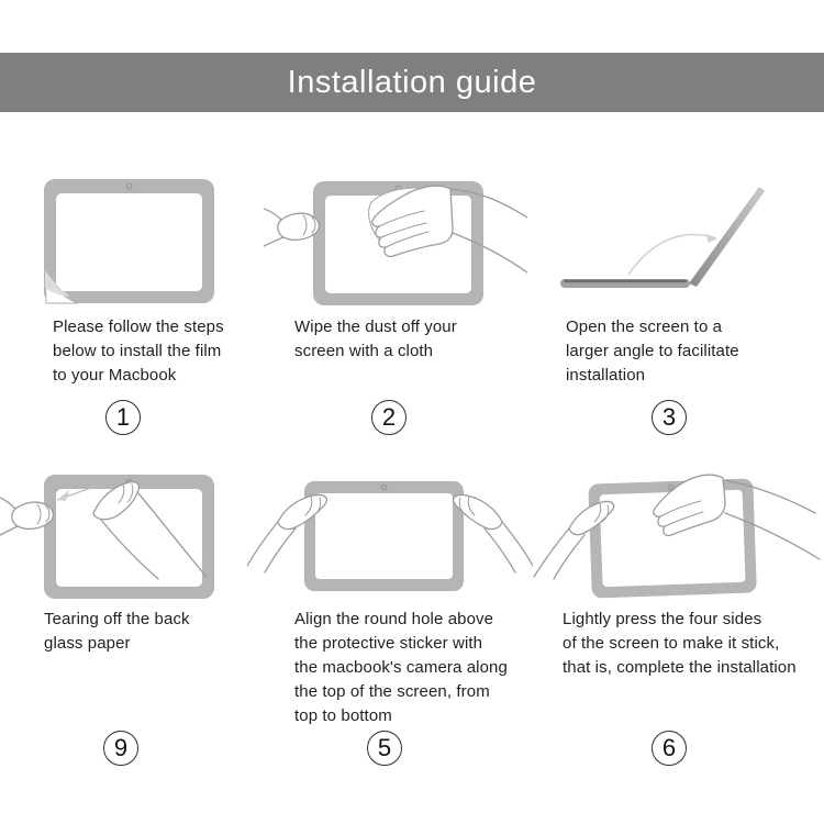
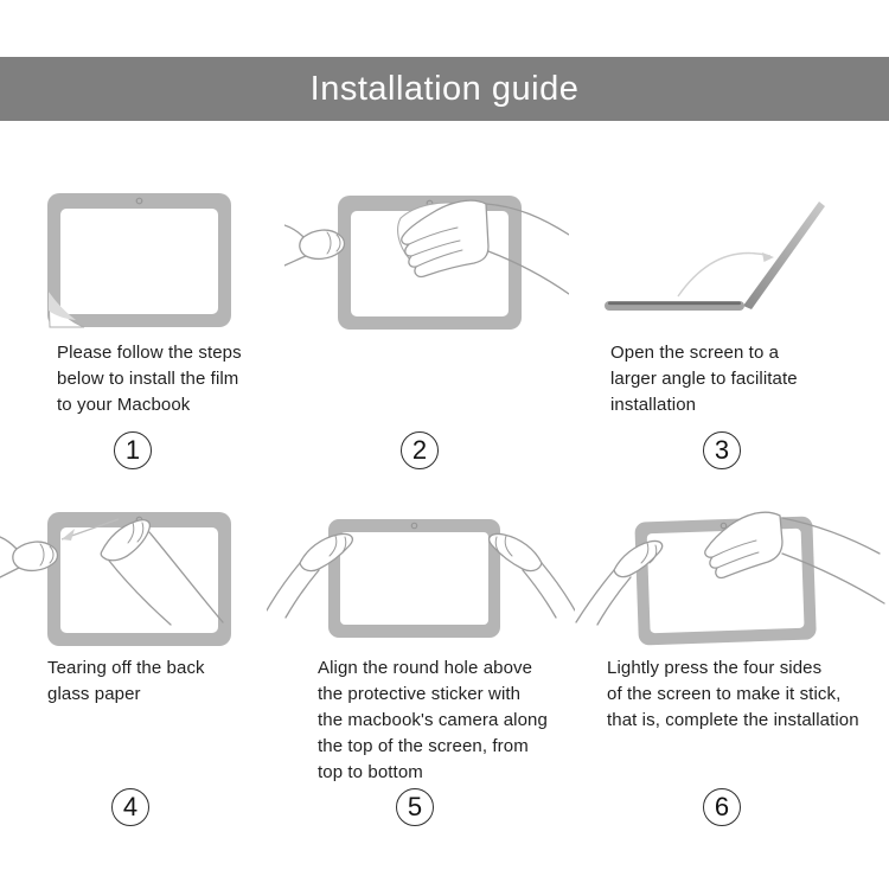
  Installation guide
  Please follow the steps
  below to install the film
  to your Macbook
- Wipe the dust off your
- screen with a cloth
  Open the screen to a
  larger angle to facilitate
  installation
  Tearing off the back
  glass paper
  Align the round hole above
  the protective sticker with
  the macbook's camera along
  the top of the screen, from
  top to bottom
  Lightly press the four sides
  of the screen to make it stick,
  that is, complete the installation
  1
  2
  3
- 9
+ 4
  5
  6
